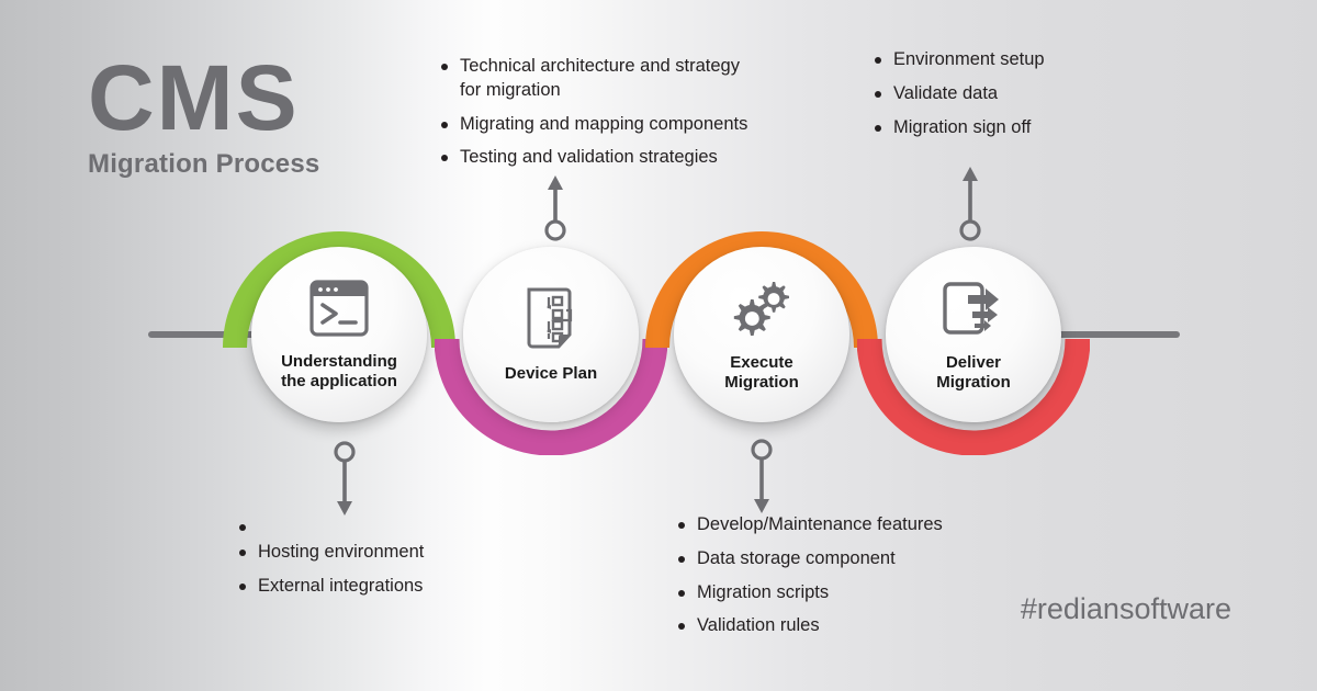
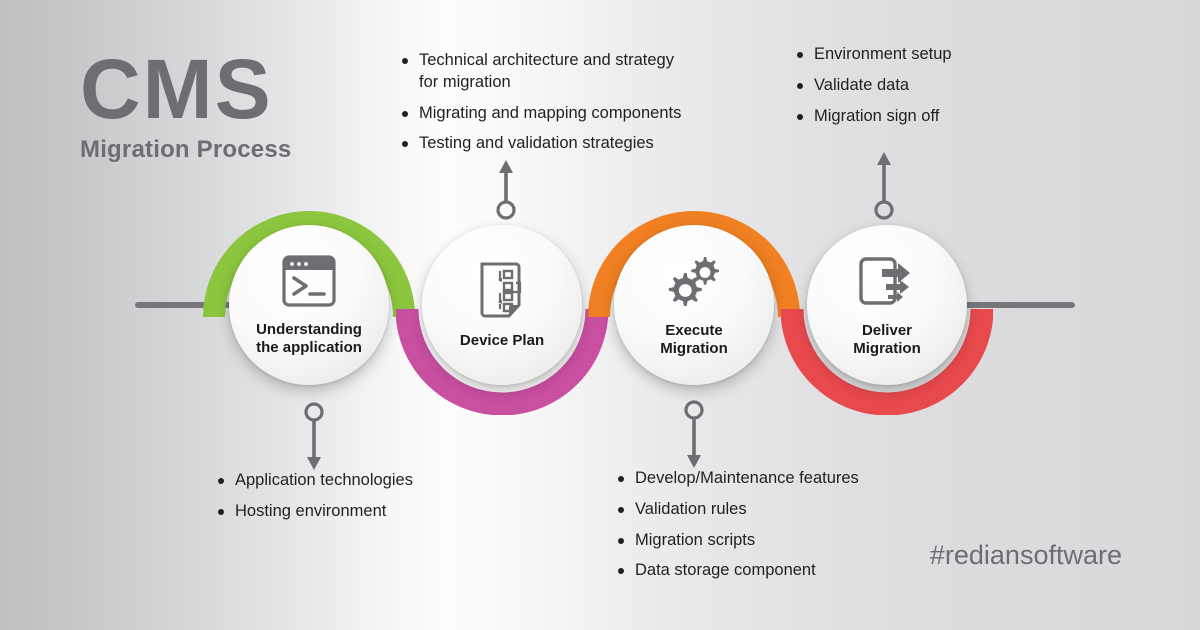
  CMS
  Migration Process
  Understanding
  the application
  Device Plan
  Execute
  Migration
  Deliver
  Migration
  Technical architecture and strategy
  for migration
  Migrating and mapping components
  Testing and validation strategies
  Environment setup
  Validate data
  Migration sign off
+ Application technologies
  Hosting environment
- External integrations
  Develop/Maintenance features
- Data storage component
+ Validation rules
  Migration scripts
- Validation rules
+ Data storage component
  #rediansoftware
